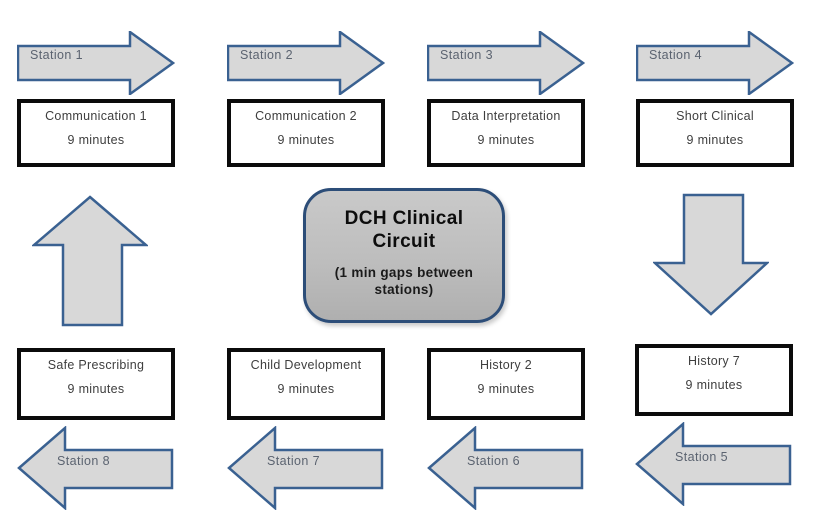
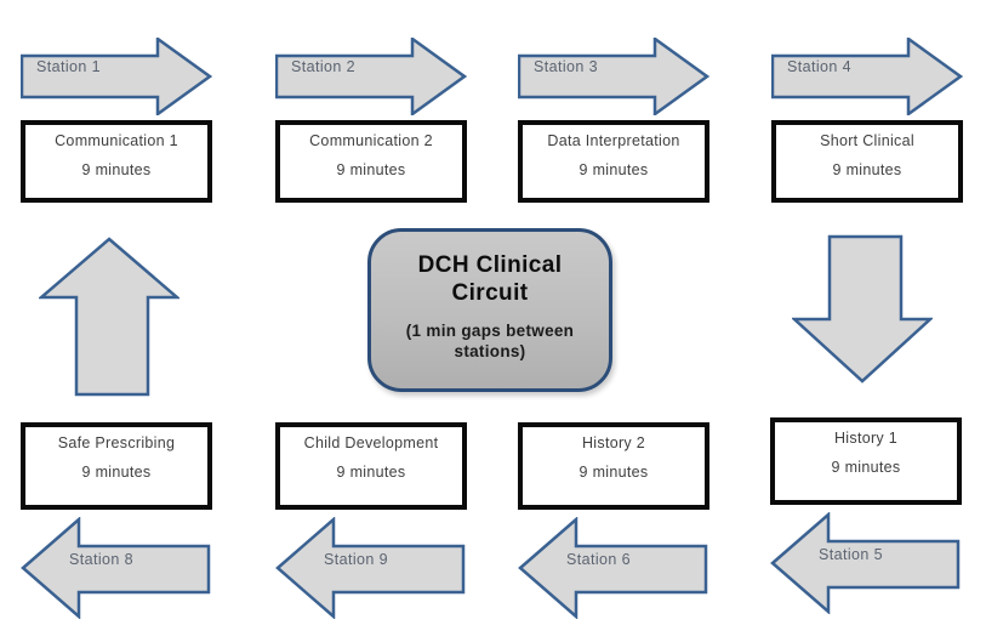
  Station 1
  Communication 1
  9 minutes
  Station 2
  Communication 2
  9 minutes
  Station 3
  Data Interpretation
  9 minutes
  Station 4
  Short Clinical
  9 minutes
  DCH Clinical Circuit
  (1 min gaps between stations)
  Safe Prescribing
  9 minutes
  Station 8
  Child Development
  9 minutes
- Station 7
+ Station 9
  History 2
  9 minutes
  Station 6
- History 7
+ History 1
  9 minutes
  Station 5
